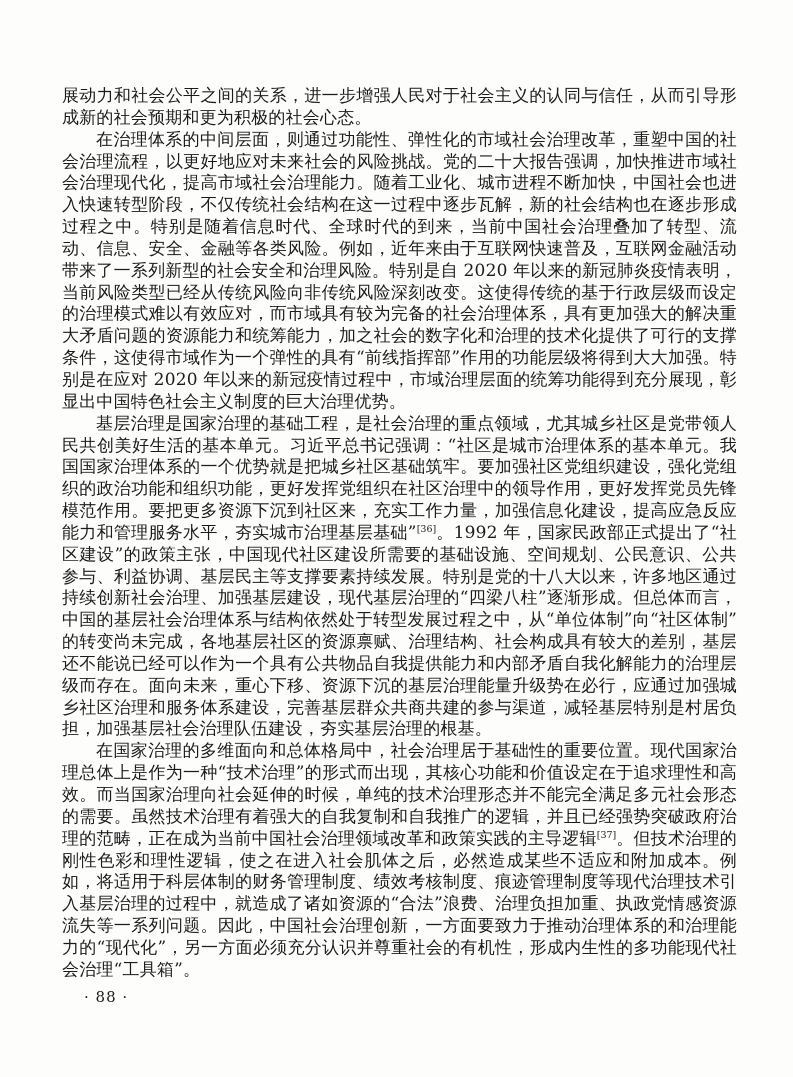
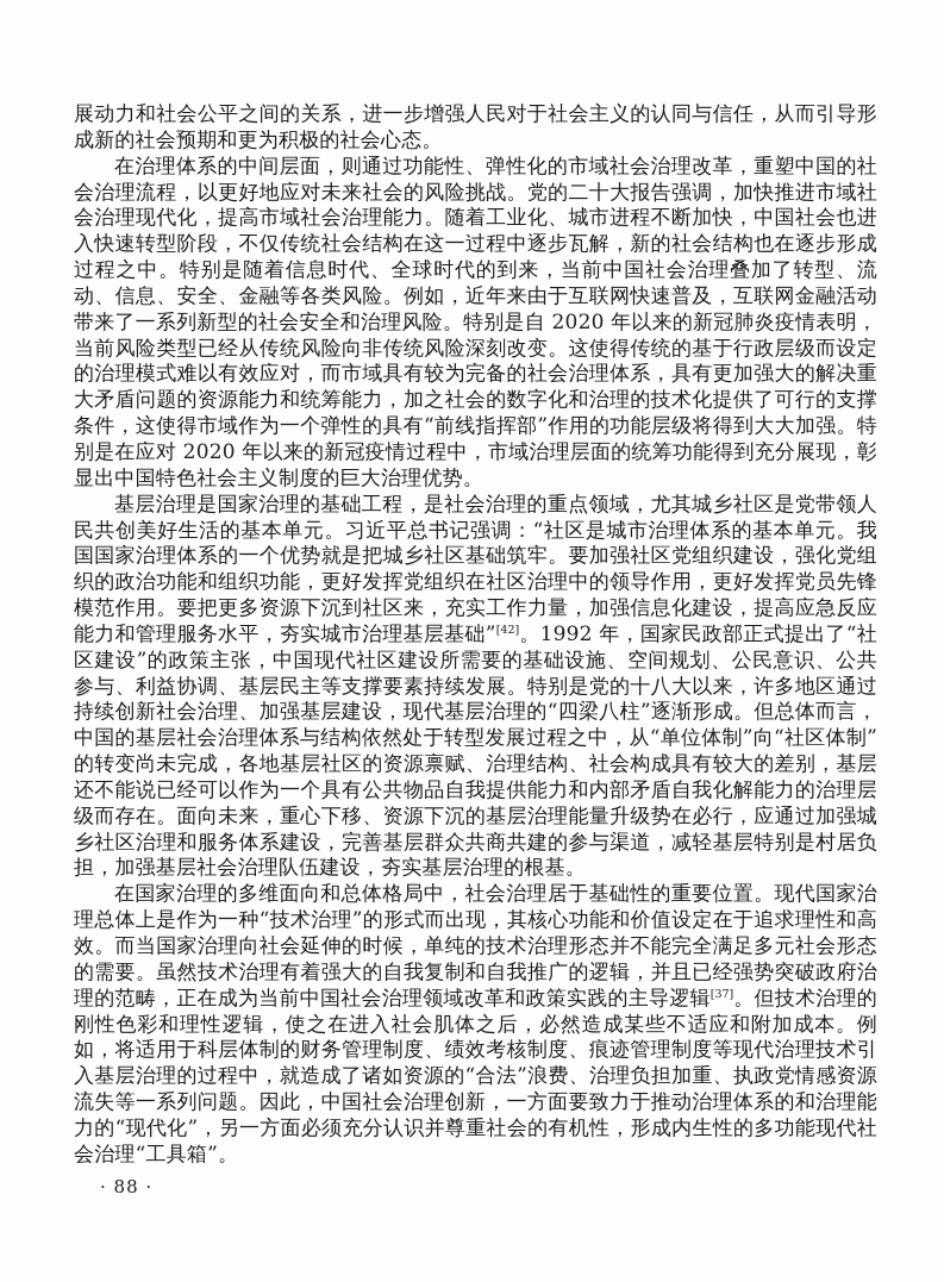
  展动力和社会公平之间的关系，进一步增强人民对于社会主义的认同与信任，从而引导形成新的社会预期和更为积极的社会心态。
  在治理体系的中间层面，则通过功能性、弹性化的市域社会治理改革，重塑中国的社会治理流程，以更好地应对未来社会的风险挑战。党的二十大报告强调，加快推进市域社会治理现代化，提高市域社会治理能力。随着工业化、城市进程不断加快，中国社会也进入快速转型阶段，不仅传统社会结构在这一过程中逐步瓦解，新的社会结构也在逐步形成过程之中。特别是随着信息时代、全球时代的到来，当前中国社会治理叠加了转型、流动、信息、安全、金融等各类风险。例如，近年来由于互联网快速普及，互联网金融活动带来了一系列新型的社会安全和治理风险。特别是自 2020 年以来的新冠肺炎疫情表明，当前风险类型已经从传统风险向非传统风险深刻改变。这使得传统的基于行政层级而设定的治理模式难以有效应对，而市域具有较为完备的社会治理体系，具有更加强大的解决重大矛盾问题的资源能力和统筹能力，加之社会的数字化和治理的技术化提供了可行的支撑条件，这使得市域作为一个弹性的具有“前线指挥部”作用的功能层级将得到大大加强。特别是在应对 2020 年以来的新冠疫情过程中，市域治理层面的统筹功能得到充分展现，彰显出中国特色社会主义制度的巨大治理优势。
- 基层治理是国家治理的基础工程，是社会治理的重点领域，尤其城乡社区是党带领人民共创美好生活的基本单元。习近平总书记强调：“社区是城市治理体系的基本单元。我国国家治理体系的一个优势就是把城乡社区基础筑牢。要加强社区党组织建设，强化党组织的政治功能和组织功能，更好发挥党组织在社区治理中的领导作用，更好发挥党员先锋模范作用。要把更多资源下沉到社区来，充实工作力量，加强信息化建设，提高应急反应能力和管理服务水平，夯实城市治理基层基础”[36]。1992 年，国家民政部正式提出了“社区建设”的政策主张，中国现代社区建设所需要的基础设施、空间规划、公民意识、公共参与、利益协调、基层民主等支撑要素持续发展。特别是党的十八大以来，许多地区通过持续创新社会治理、加强基层建设，现代基层治理的“四梁八柱”逐渐形成。但总体而言，中国的基层社会治理体系与结构依然处于转型发展过程之中，从“单位体制”向“社区体制”的转变尚未完成，各地基层社区的资源禀赋、治理结构、社会构成具有较大的差别，基层还不能说已经可以作为一个具有公共物品自我提供能力和内部矛盾自我化解能力的治理层级而存在。面向未来，重心下移、资源下沉的基层治理能量升级势在必行，应通过加强城乡社区治理和服务体系建设，完善基层群众共商共建的参与渠道，减轻基层特别是村居负担，加强基层社会治理队伍建设，夯实基层治理的根基。
+ 基层治理是国家治理的基础工程，是社会治理的重点领域，尤其城乡社区是党带领人民共创美好生活的基本单元。习近平总书记强调：“社区是城市治理体系的基本单元。我国国家治理体系的一个优势就是把城乡社区基础筑牢。要加强社区党组织建设，强化党组织的政治功能和组织功能，更好发挥党组织在社区治理中的领导作用，更好发挥党员先锋模范作用。要把更多资源下沉到社区来，充实工作力量，加强信息化建设，提高应急反应能力和管理服务水平，夯实城市治理基层基础”[42]。1992 年，国家民政部正式提出了“社区建设”的政策主张，中国现代社区建设所需要的基础设施、空间规划、公民意识、公共参与、利益协调、基层民主等支撑要素持续发展。特别是党的十八大以来，许多地区通过持续创新社会治理、加强基层建设，现代基层治理的“四梁八柱”逐渐形成。但总体而言，中国的基层社会治理体系与结构依然处于转型发展过程之中，从“单位体制”向“社区体制”的转变尚未完成，各地基层社区的资源禀赋、治理结构、社会构成具有较大的差别，基层还不能说已经可以作为一个具有公共物品自我提供能力和内部矛盾自我化解能力的治理层级而存在。面向未来，重心下移、资源下沉的基层治理能量升级势在必行，应通过加强城乡社区治理和服务体系建设，完善基层群众共商共建的参与渠道，减轻基层特别是村居负担，加强基层社会治理队伍建设，夯实基层治理的根基。
  在国家治理的多维面向和总体格局中，社会治理居于基础性的重要位置。现代国家治理总体上是作为一种“技术治理”的形式而出现，其核心功能和价值设定在于追求理性和高效。而当国家治理向社会延伸的时候，单纯的技术治理形态并不能完全满足多元社会形态的需要。虽然技术治理有着强大的自我复制和自我推广的逻辑，并且已经强势突破政府治理的范畴，正在成为当前中国社会治理领域改革和政策实践的主导逻辑[37]。但技术治理的刚性色彩和理性逻辑，使之在进入社会肌体之后，必然造成某些不适应和附加成本。例如，将适用于科层体制的财务管理制度、绩效考核制度、痕迹管理制度等现代治理技术引入基层治理的过程中，就造成了诸如资源的“合法”浪费、治理负担加重、执政党情感资源流失等一系列问题。因此，中国社会治理创新，一方面要致力于推动治理体系的和治理能力的“现代化”，另一方面必须充分认识并尊重社会的有机性，形成内生性的多功能现代社会治理“工具箱”。
  · 88 ·
